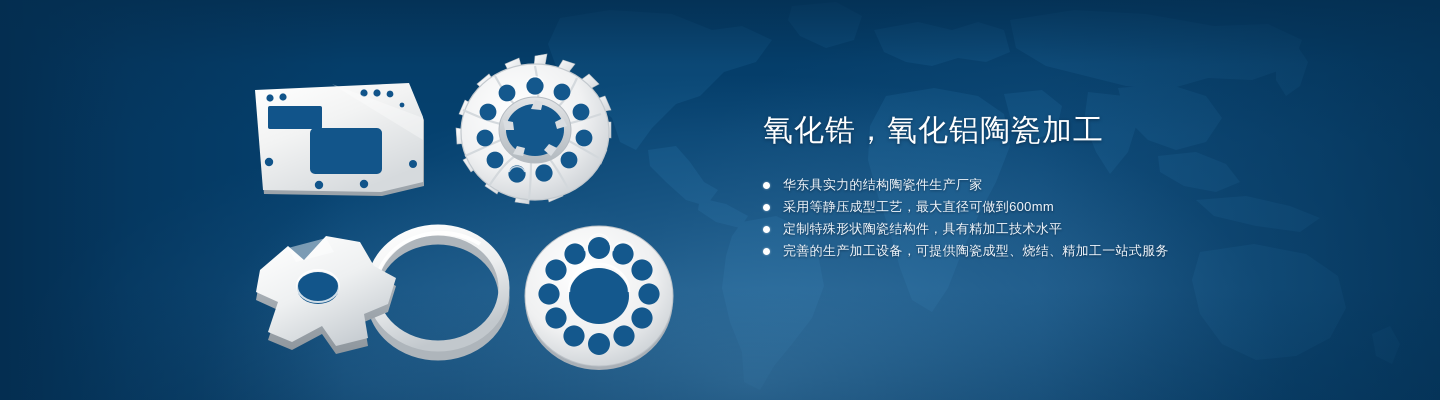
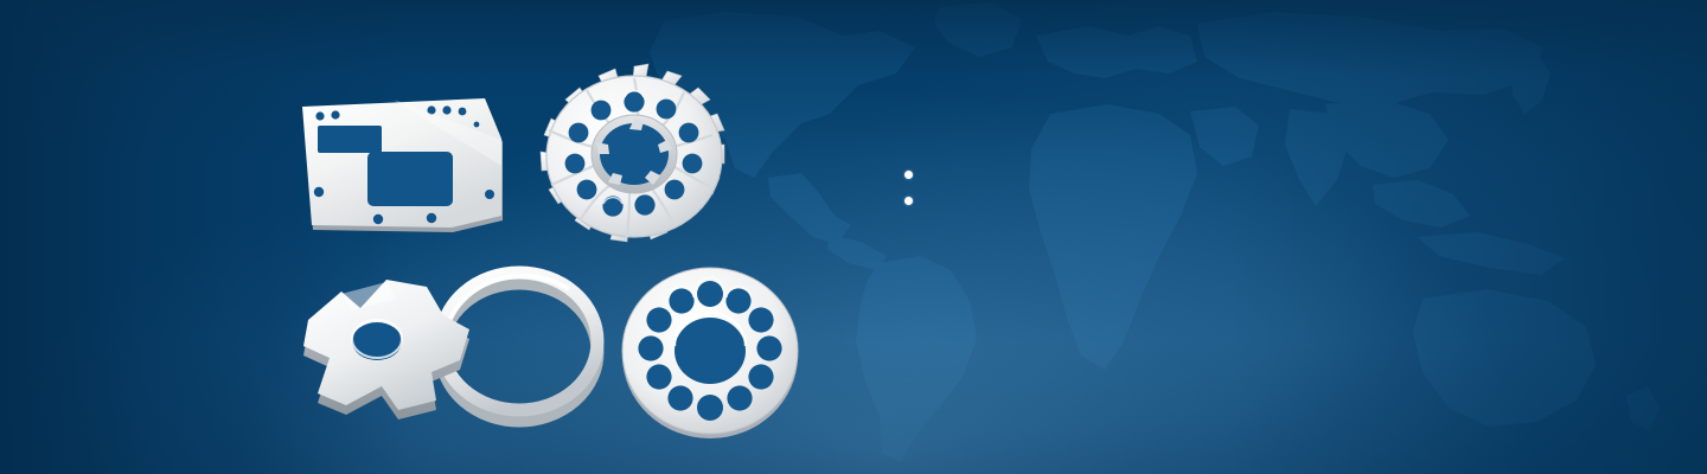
- 氧化锆，氧化铝陶瓷加工
- 华东具实力的结构陶瓷件生产厂家
- 采用等静压成型工艺，最大直径可做到600mm
- 定制特殊形状陶瓷结构件，具有精加工技术水平
- 完善的生产加工设备，可提供陶瓷成型、烧结、精加工一站式服务
